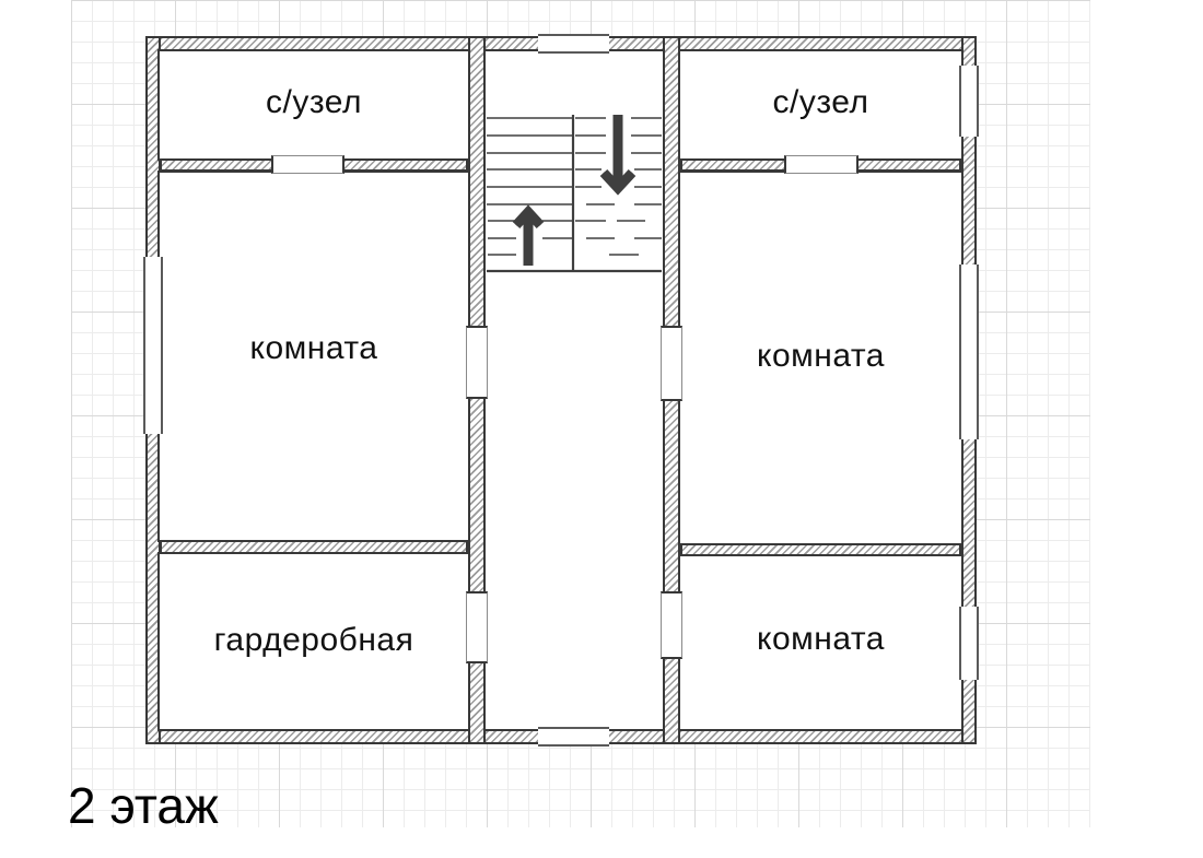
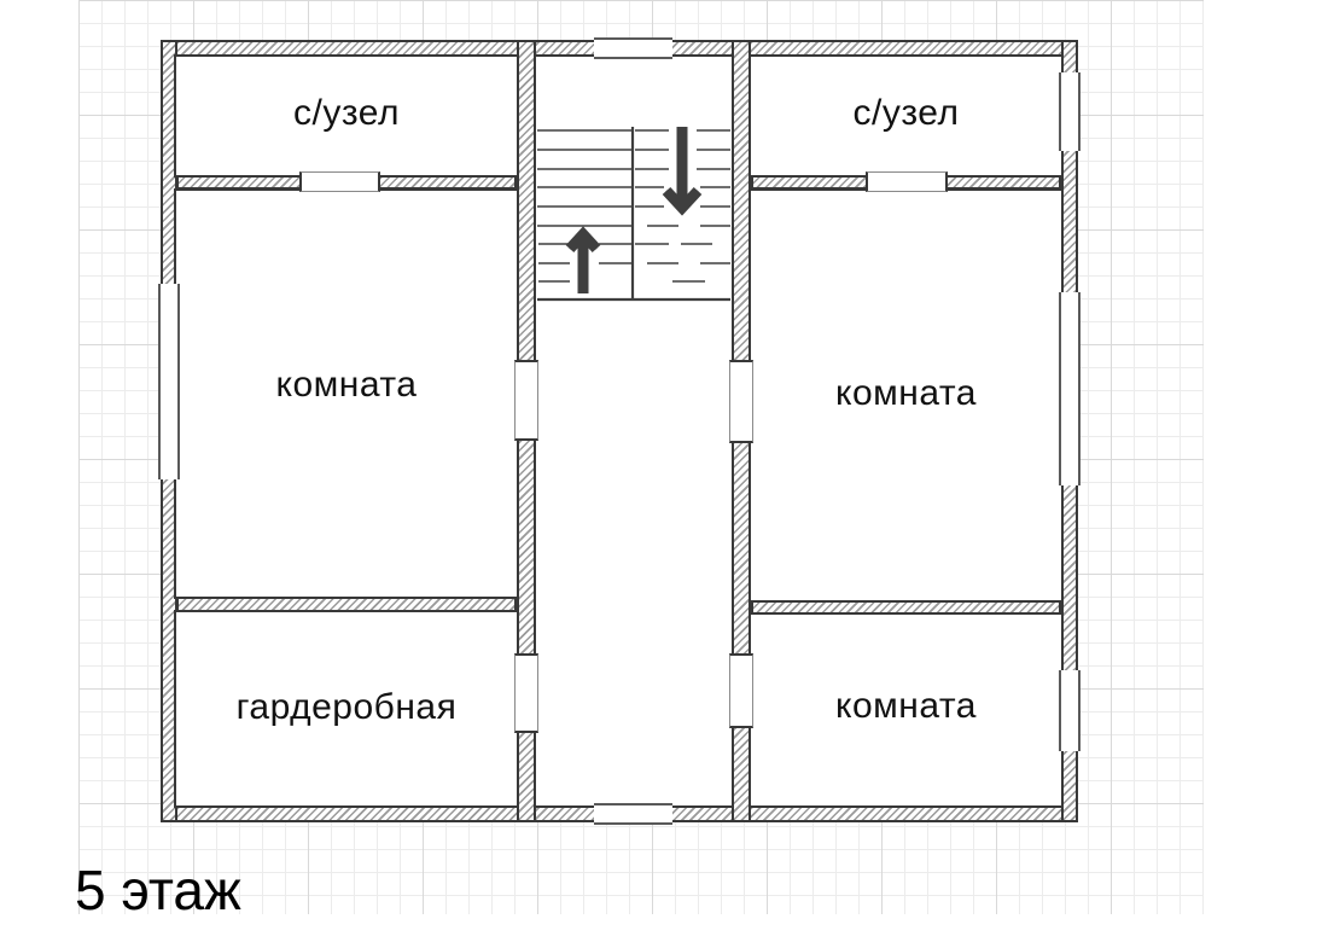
  с/узел
  с/узел
  комната
  комната
  гардеробная
  комната
- 2 этаж
+ 5 этаж
